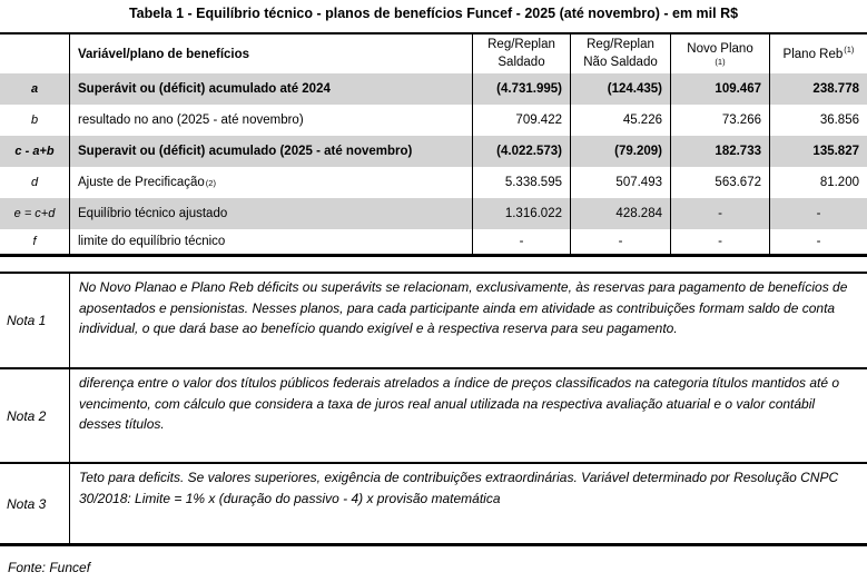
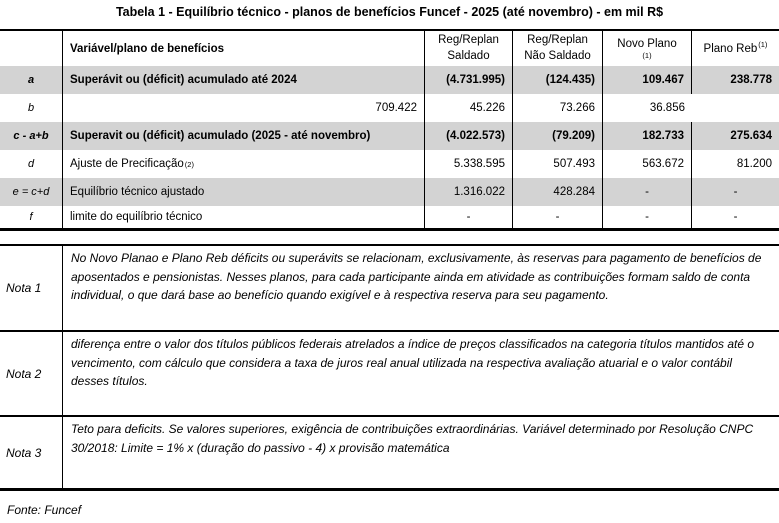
  Tabela 1 - Equilíbrio técnico - planos de benefícios Funcef - 2025 (até novembro) - em mil R$
  Variável/plano de benefícios
  Reg/Replan
  Saldado
  Reg/Replan
  Não Saldado
  Novo Plano
  (1)
  Plano Reb(1)
  a
  Superávit ou (déficit) acumulado até 2024
  (4.731.995)
  (124.435)
  109.467
  238.778
  b
- resultado no ano (2025 - até novembro)
  709.422
  45.226
  73.266
  36.856
  c - a+b
  Superavit ou (déficit) acumulado (2025 - até novembro)
  (4.022.573)
  (79.209)
  182.733
- 135.827
+ 275.634
  d
  Ajuste de Precificação
  (2)
  5.338.595
  507.493
  563.672
  81.200
  e = c+d
  Equilíbrio técnico ajustado
  1.316.022
  428.284
  -
  -
  f
  limite do equilíbrio técnico
  -
  -
  -
  -
  Nota 1
  No Novo Planao e Plano Reb déficits ou superávits se relacionam, exclusivamente, às reservas para pagamento de benefícios de aposentados e pensionistas. Nesses planos, para cada participante ainda em atividade as contribuições formam saldo de conta individual, o que dará base ao benefício quando exigível e à respectiva reserva para seu pagamento.
  Nota 2
  diferença entre o valor dos títulos públicos federais atrelados a índice de preços classificados na categoria títulos mantidos até o vencimento, com cálculo que considera a taxa de juros real anual utilizada na respectiva avaliação atuarial e o valor contábil desses títulos.
  Nota 3
  Teto para deficits. Se valores superiores, exigência de contribuições extraordinárias. Variável determinado por Resolução CNPC 30/2018: Limite = 1% x (duração do passivo - 4) x provisão matemática
  Fonte: Funcef
